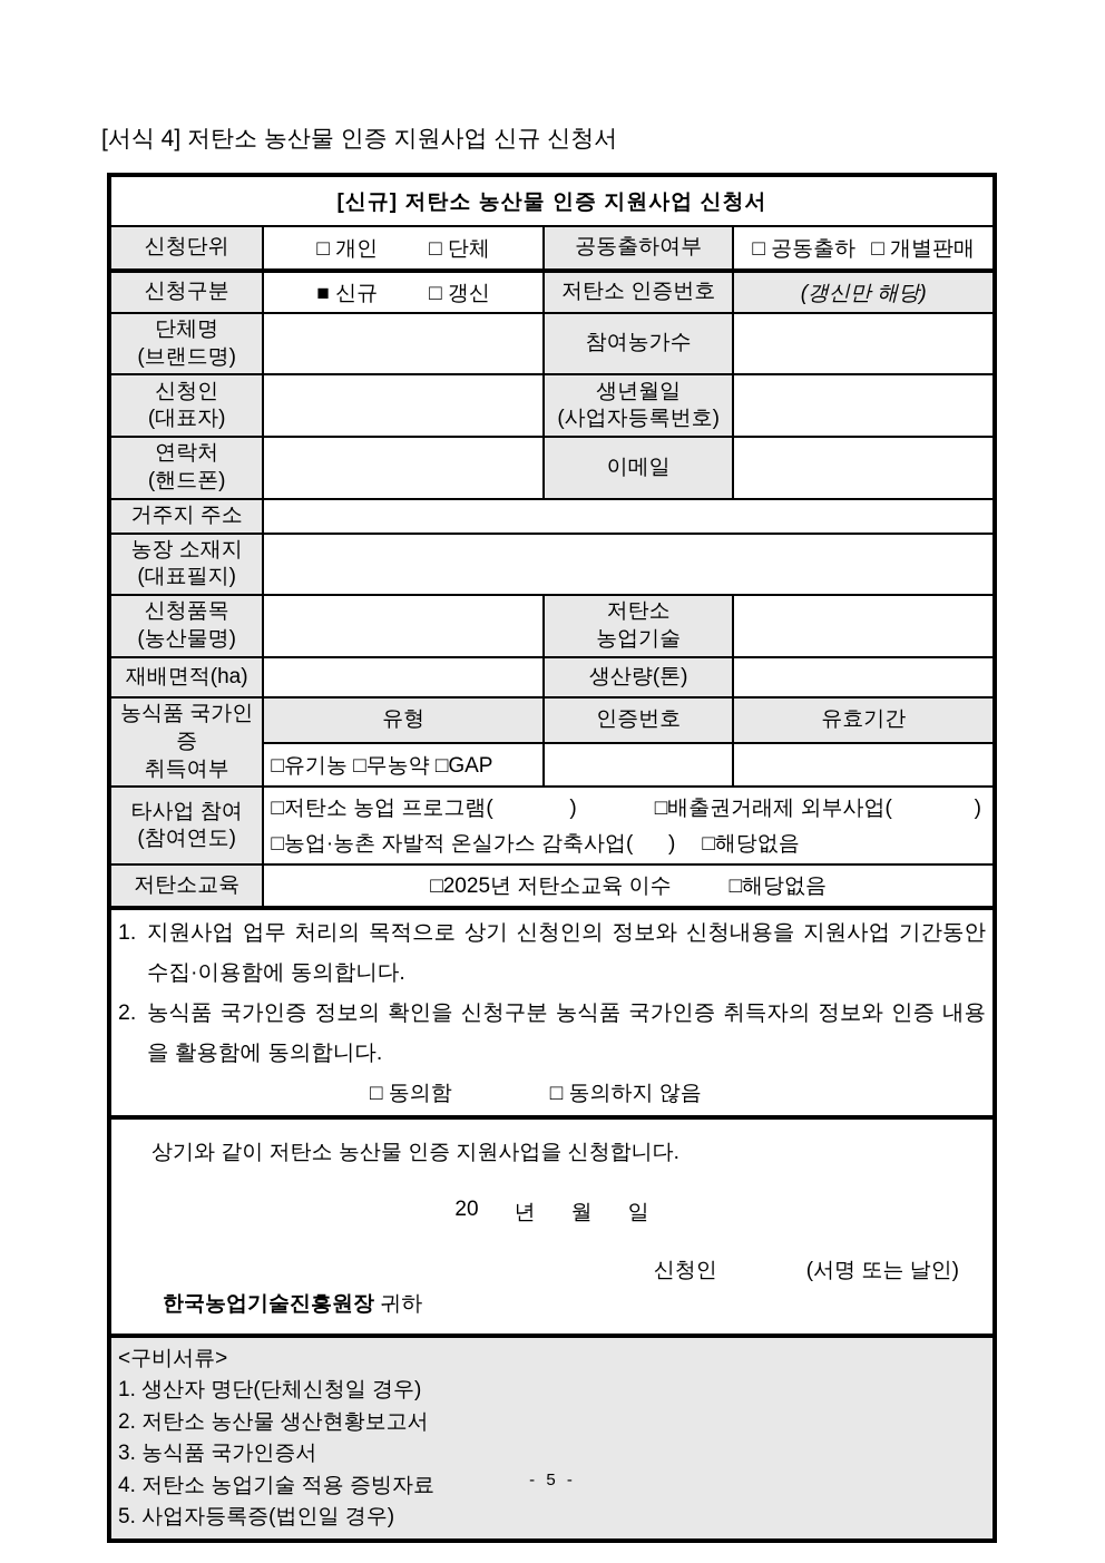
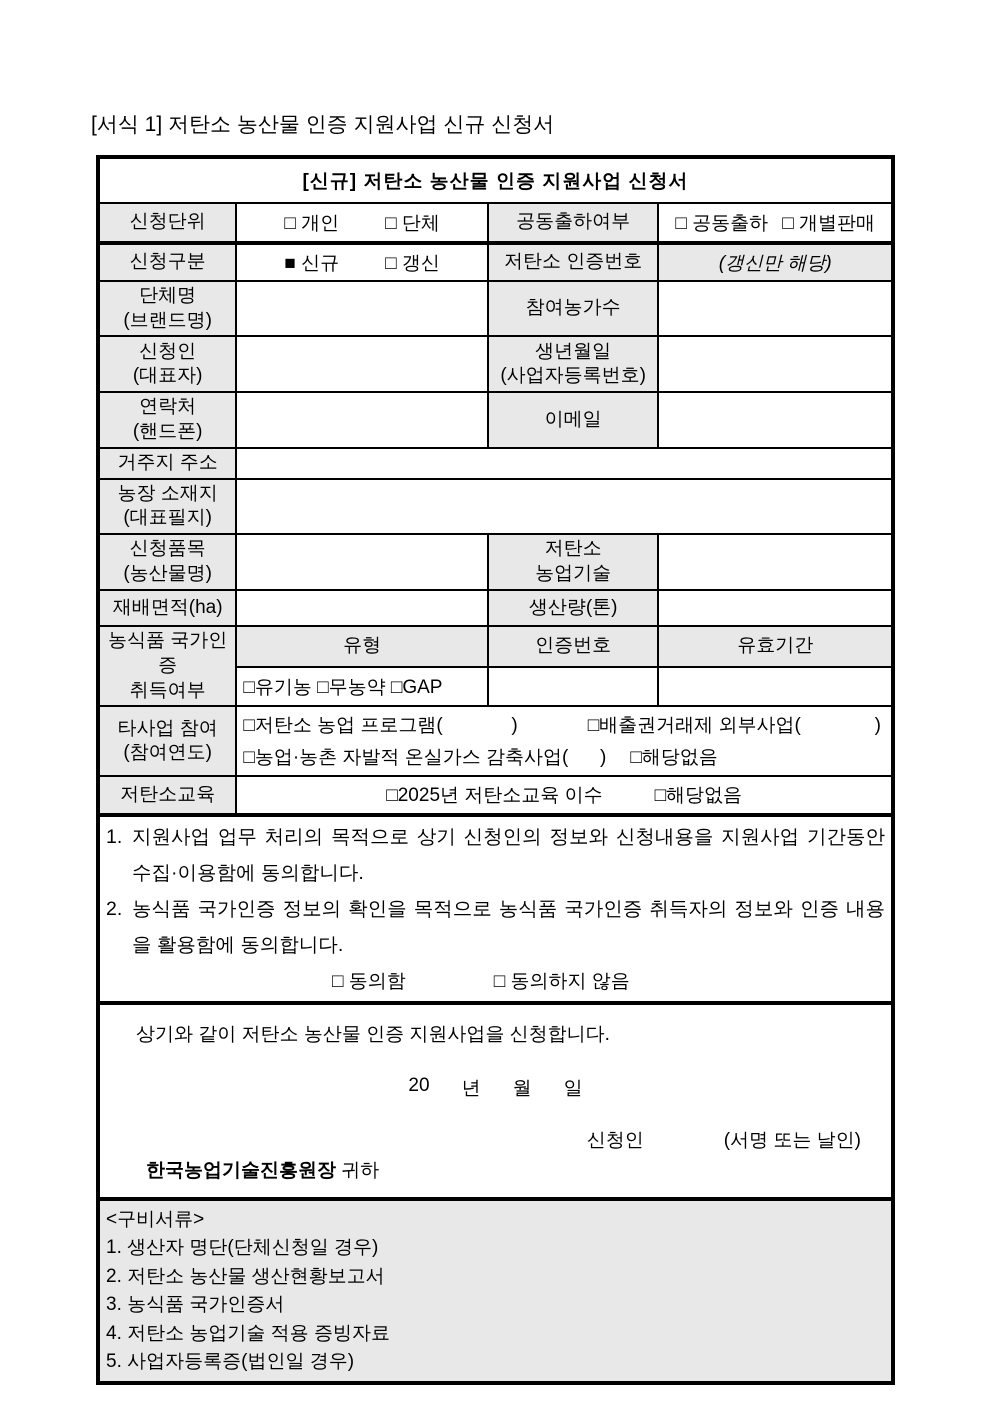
- [서식 4] 저탄소 농산물 인증 지원사업 신규 신청서
+ [서식 1] 저탄소 농산물 인증 지원사업 신규 신청서
  [신규] 저탄소 농산물 인증 지원사업 신청서
  신청단위	□ 개인 □ 단체	공동출하여부	□ 공동출하 □ 개별판매
  신청구분	■ 신규 □ 갱신	저탄소 인증번호	(갱신만 해당)
  단체명 (브랜드명)		참여농가수
  신청인 (대표자)		생년월일 (사업자등록번호)
  연락처 (핸드폰)		이메일
  거주지 주소
  농장 소재지 (대표필지)
  신청품목 (농산물명)		저탄소 농업기술
  재배면적(ha)		생산량(톤)
  농식품 국가인증 취득여부	유형	인증번호	유효기간
  □유기농 □무농약 □GAP
  타사업 참여 (참여연도)	□저탄소 농업 프로그램( ) □배출권거래제 외부사업( ) □농업·농촌 자발적 온실가스 감축사업( ) □해당없음
  저탄소교육	□2025년 저탄소교육 이수 □해당없음
- 1. 지원사업 업무 처리의 목적으로 상기 신청인의 정보와 신청내용을 지원사업 기간동안 수집·이용함에 동의합니다. 2. 농식품 국가인증 정보의 확인을 신청구분 농식품 국가인증 취득자의 정보와 인증 내용을 활용함에 동의합니다. □ 동의함 □ 동의하지 않음
+ 1. 지원사업 업무 처리의 목적으로 상기 신청인의 정보와 신청내용을 지원사업 기간동안 수집·이용함에 동의합니다. 2. 농식품 국가인증 정보의 확인을 목적으로 농식품 국가인증 취득자의 정보와 인증 내용을 활용함에 동의합니다. □ 동의함 □ 동의하지 않음
  상기와 같이 저탄소 농산물 인증 지원사업을 신청합니다. 20 년 월 일 신청인 (서명 또는 날인) 한국농업기술진흥원장 귀하
  <구비서류> 1. 생산자 명단(단체신청일 경우) 2. 저탄소 농산물 생산현황보고서 3. 농식품 국가인증서 4. 저탄소 농업기술 적용 증빙자료 5. 사업자등록증(법인일 경우)
- - 5 -
